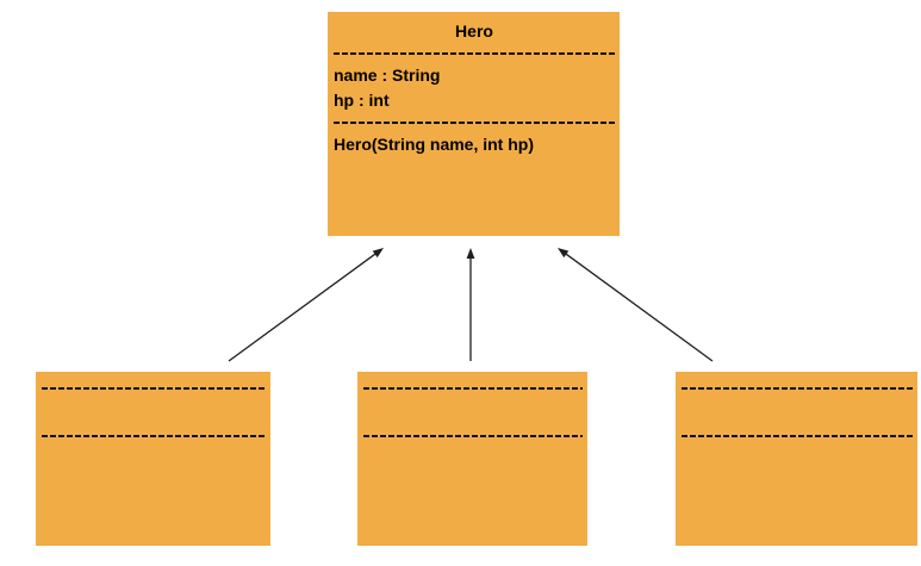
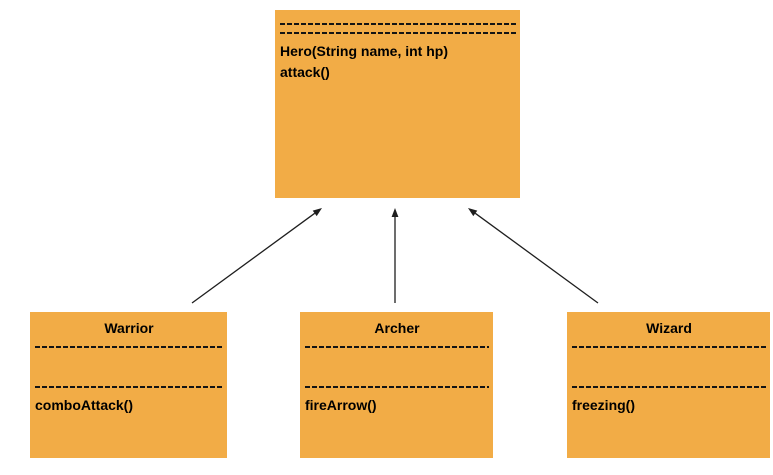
- Hero
- name : String
- hp : int
  Hero(String name, int hp)
+ attack()
+ Warrior
+ comboAttack()
+ Archer
+ fireArrow()
+ Wizard
+ freezing()
